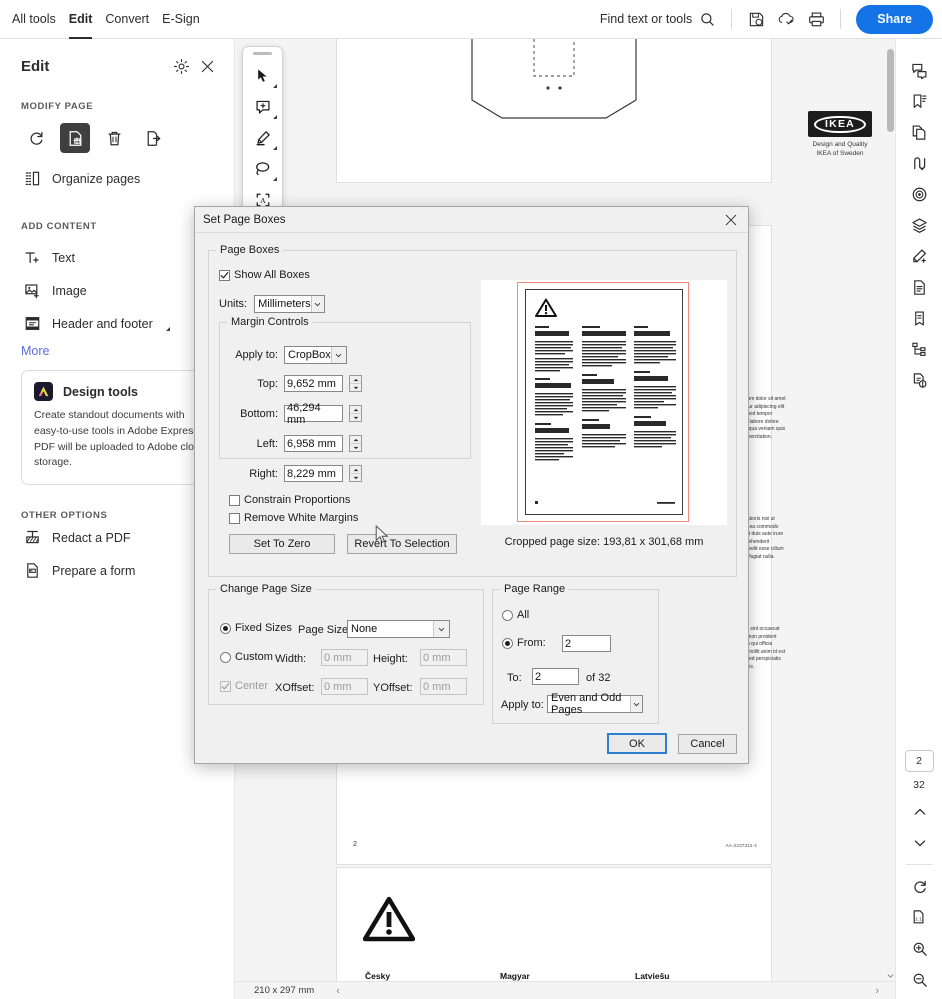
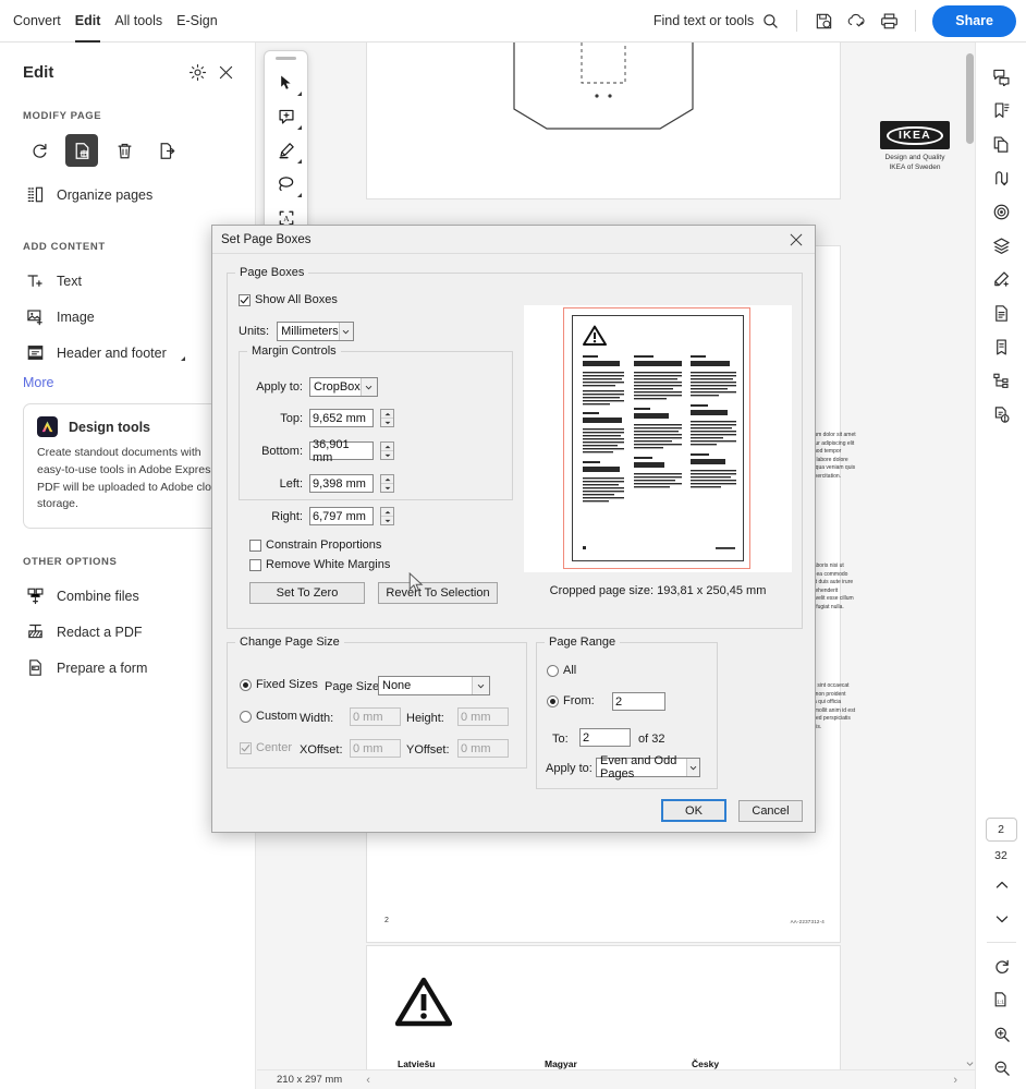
- All tools
+ Convert
  Edit
- Convert
+ All tools
  E-Sign
  Find text or tools
  Share
  Edit
  MODIFY PAGE
  Organize pages
  ADD CONTENT
  Text
  Image
  Header and footer
  More
  Design tools
  Create standout documents with easy-to-use tools in Adobe Expres PDF will be uploaded to Adobe clo storage.
  OTHER OPTIONS
+ Combine files
  Redact a PDF
  Prepare a form
  IKEA
- Česky
+ Latviešu
  Magyar
- Latviešu
+ Česky
  A
  210 x 297 mm
  ‹
  ›
  2
  32
  Set Page Boxes
  Page Boxes
  Show All Boxes
  Units:
  Millimeters
  Margin Controls
  Apply to:
  CropBox
  Top:
  9,652 mm
  Bottom:
- 46,294 mm
+ 36,901 mm
  Left:
- 6,958 mm
+ 9,398 mm
  Right:
- 8,229 mm
+ 6,797 mm
  Constrain Proportions
  Remove White Margins
  Set To Zero
  Revert To Selection
- Cropped page size: 193,81 x 301,68 mm
+ Cropped page size: 193,81 x 250,45 mm
  Change Page Size
  Fixed Sizes
  Page Size
  None
  Custom
  Width:
  0 mm
  Height:
  0 mm
  Center
  XOffset:
  0 mm
  YOffset:
  0 mm
  Page Range
  All
  From:
  2
  To:
  2
  of 32
  Apply to:
  Even and Odd Pages
  OK
  Cancel
